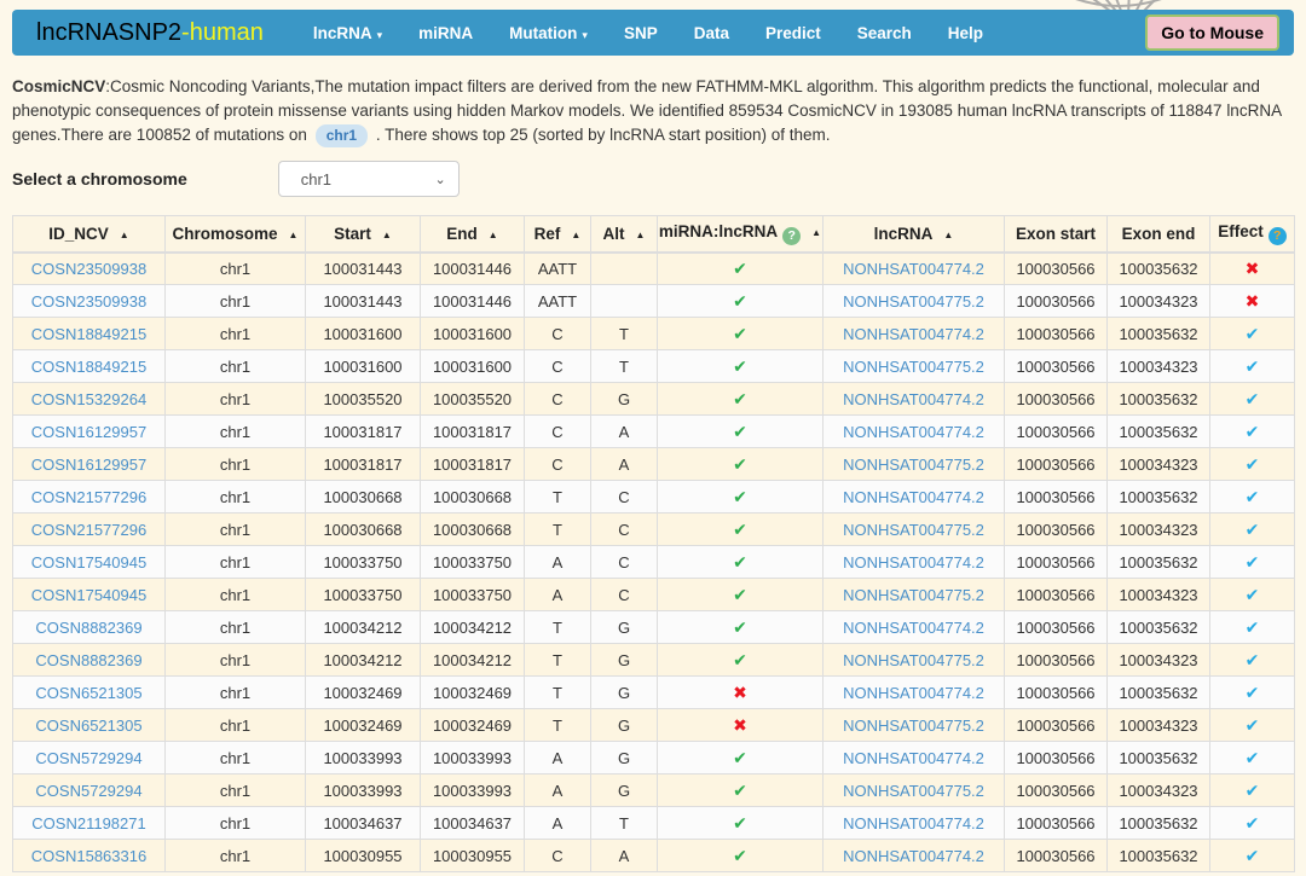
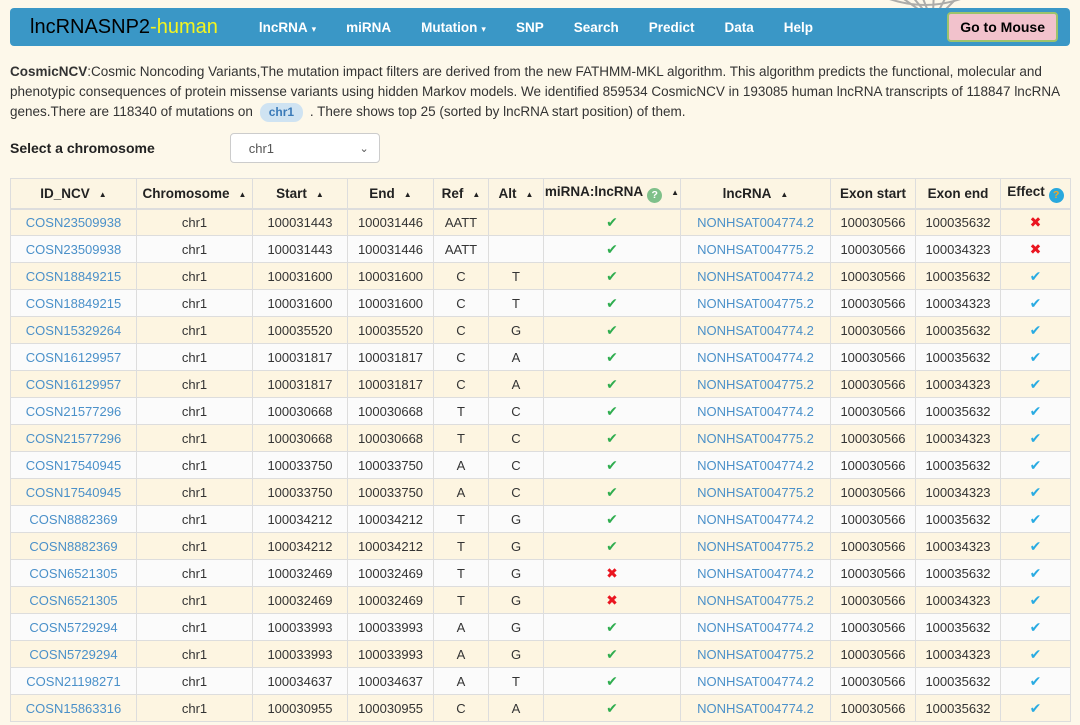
  lncRNASNP2-human
  lncRNA ▾
  miRNA
  Mutation ▾
  SNP
- Data
+ Search
  Predict
- Search
+ Data
  Help
  Go to Mouse
- CosmicNCV:Cosmic Noncoding Variants,The mutation impact filters are derived from the new FATHMM-MKL algorithm. This algorithm predicts the functional, molecular and phenotypic consequences of protein missense variants using hidden Markov models. We identified 859534 CosmicNCV in 193085 human lncRNA transcripts of 118847 lncRNA genes.There are 100852 of mutations on chr1 . There shows top 25 (sorted by lncRNA start position) of them.
+ CosmicNCV:Cosmic Noncoding Variants,The mutation impact filters are derived from the new FATHMM-MKL algorithm. This algorithm predicts the functional, molecular and phenotypic consequences of protein missense variants using hidden Markov models. We identified 859534 CosmicNCV in 193085 human lncRNA transcripts of 118847 lncRNA genes.There are 118340 of mutations on chr1 . There shows top 25 (sorted by lncRNA start position) of them.
  Select a chromosome
  chr1
  ⌄
  ID_NCV ▲	Chromosome ▲	Start ▲	End ▲	Ref ▲	Alt ▲	miRNA:lncRNA ? ▲	lncRNA ▲	Exon start	Exon end	Effect ?
  COSN23509938	chr1	100031443	100031446	AATT		✔	NONHSAT004774.2	100030566	100035632	✖
  COSN23509938	chr1	100031443	100031446	AATT		✔	NONHSAT004775.2	100030566	100034323	✖
  COSN18849215	chr1	100031600	100031600	C	T	✔	NONHSAT004774.2	100030566	100035632	✔
  COSN18849215	chr1	100031600	100031600	C	T	✔	NONHSAT004775.2	100030566	100034323	✔
  COSN15329264	chr1	100035520	100035520	C	G	✔	NONHSAT004774.2	100030566	100035632	✔
  COSN16129957	chr1	100031817	100031817	C	A	✔	NONHSAT004774.2	100030566	100035632	✔
  COSN16129957	chr1	100031817	100031817	C	A	✔	NONHSAT004775.2	100030566	100034323	✔
  COSN21577296	chr1	100030668	100030668	T	C	✔	NONHSAT004774.2	100030566	100035632	✔
  COSN21577296	chr1	100030668	100030668	T	C	✔	NONHSAT004775.2	100030566	100034323	✔
  COSN17540945	chr1	100033750	100033750	A	C	✔	NONHSAT004774.2	100030566	100035632	✔
  COSN17540945	chr1	100033750	100033750	A	C	✔	NONHSAT004775.2	100030566	100034323	✔
  COSN8882369	chr1	100034212	100034212	T	G	✔	NONHSAT004774.2	100030566	100035632	✔
  COSN8882369	chr1	100034212	100034212	T	G	✔	NONHSAT004775.2	100030566	100034323	✔
  COSN6521305	chr1	100032469	100032469	T	G	✖	NONHSAT004774.2	100030566	100035632	✔
  COSN6521305	chr1	100032469	100032469	T	G	✖	NONHSAT004775.2	100030566	100034323	✔
  COSN5729294	chr1	100033993	100033993	A	G	✔	NONHSAT004774.2	100030566	100035632	✔
  COSN5729294	chr1	100033993	100033993	A	G	✔	NONHSAT004775.2	100030566	100034323	✔
  COSN21198271	chr1	100034637	100034637	A	T	✔	NONHSAT004774.2	100030566	100035632	✔
  COSN15863316	chr1	100030955	100030955	C	A	✔	NONHSAT004774.2	100030566	100035632	✔
